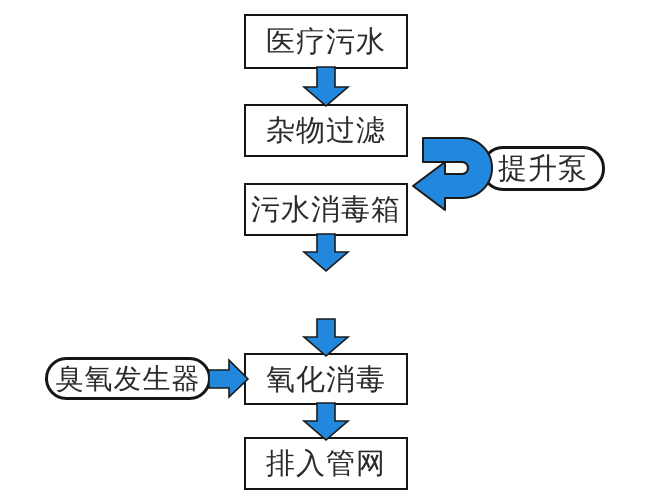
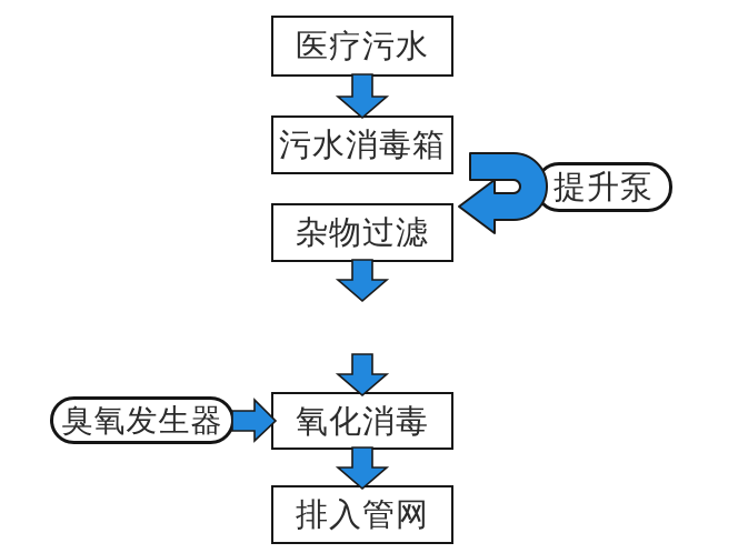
  医疗污水
- 杂物过滤
+ 污水消毒箱
  提升泵
- 污水消毒箱
+ 杂物过滤
  臭氧发生器
  氧化消毒
  排入管网
